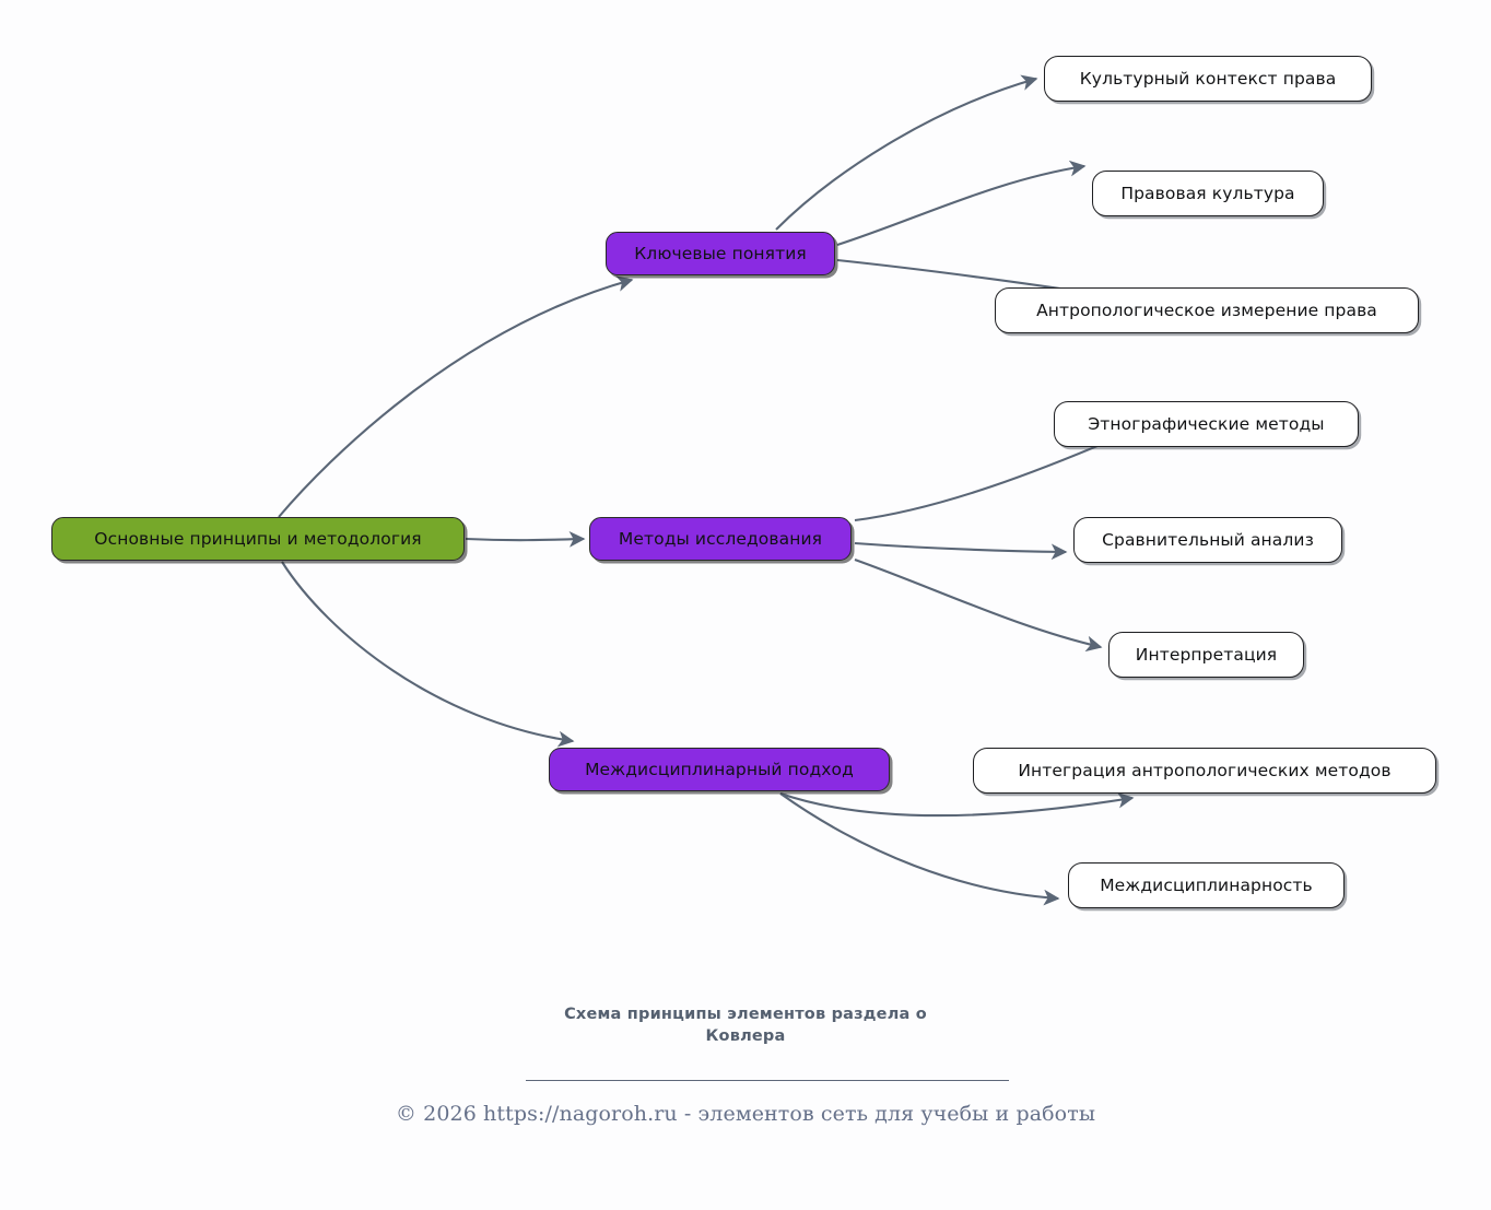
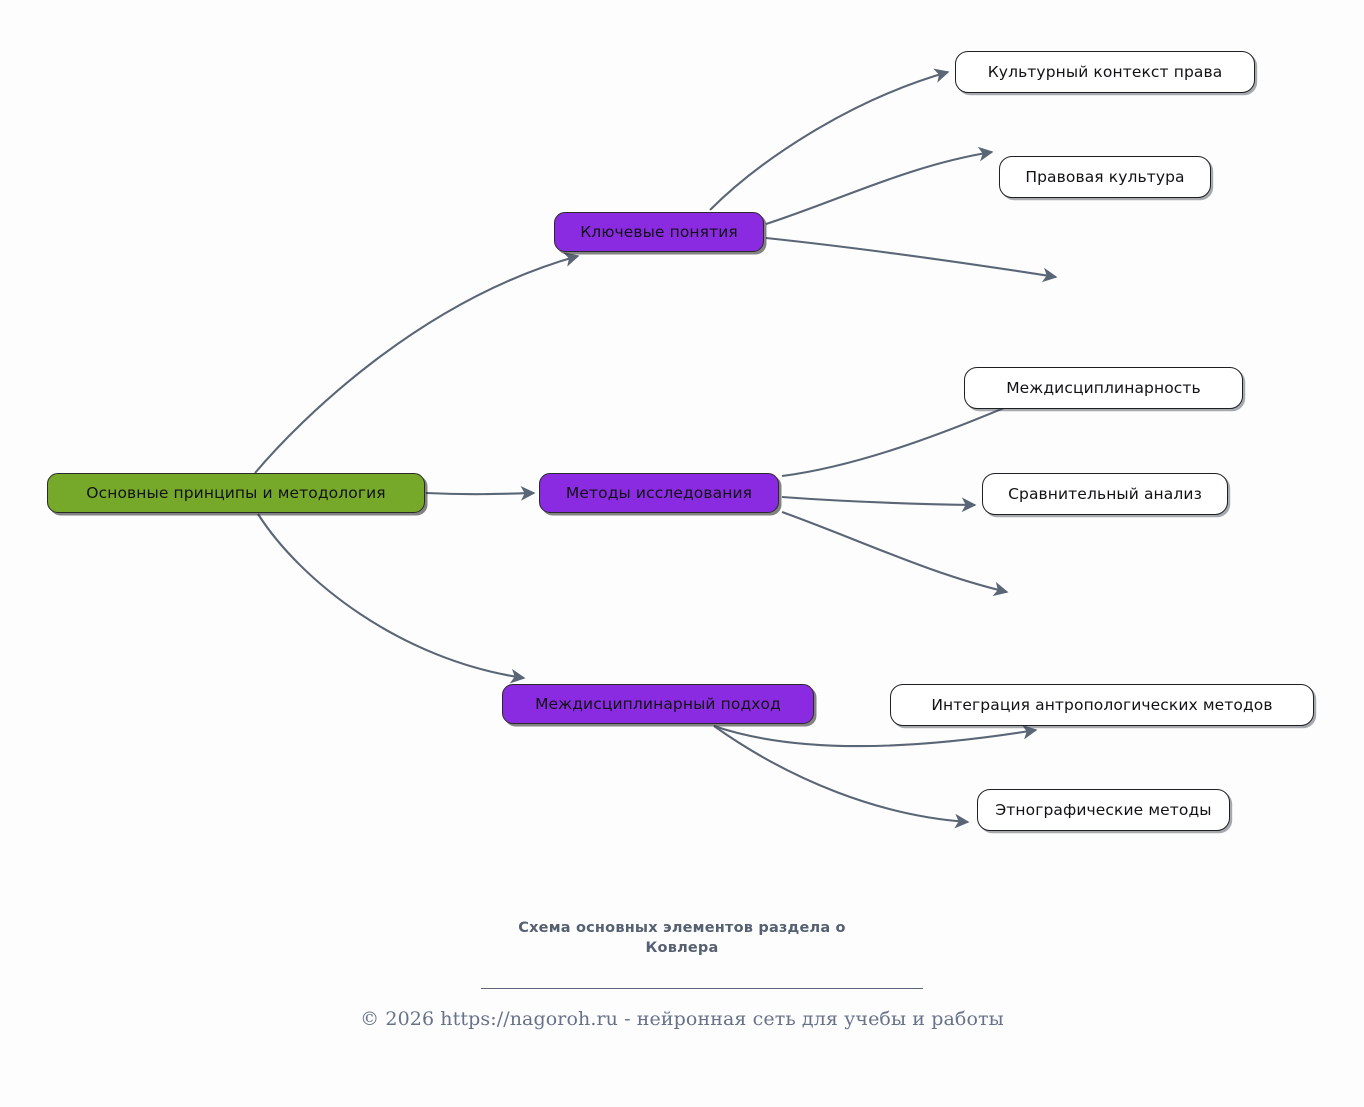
  Основные принципы и методология
  Ключевые понятия
  Культурный контекст права
  Правовая культура
- Антропологическое измерение права
  Методы исследования
- Этнографические методы
+ Междисциплинарность
  Сравнительный анализ
- Интерпретация
  Междисциплинарный подход
  Интеграция антропологических методов
- Междисциплинарность
+ Этнографические методы
- Схема принципы элементов раздела о
+ Схема основных элементов раздела о
  Ковлера
- © 2026 https://nagoroh.ru - элементов сеть для учебы и работы
+ © 2026 https://nagoroh.ru - нейронная сеть для учебы и работы
